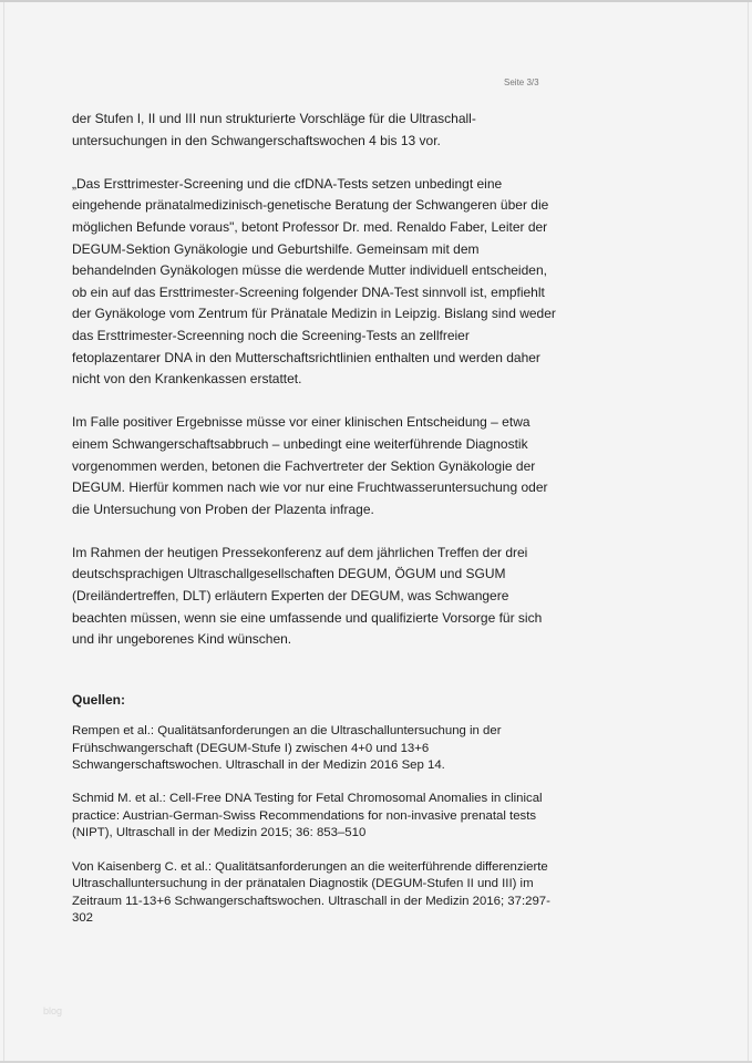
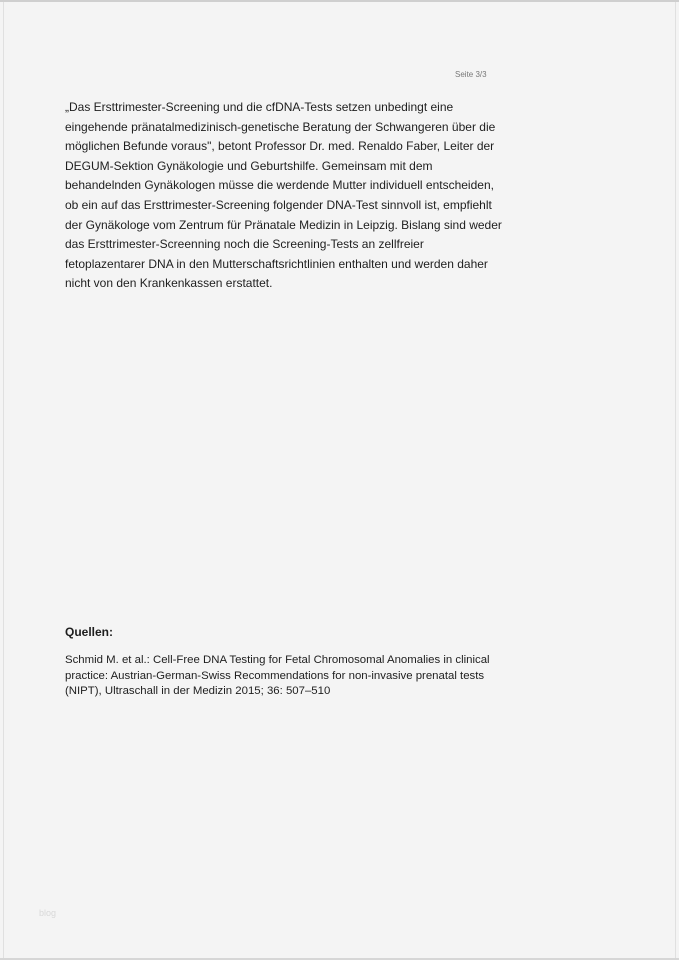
  Seite 3/3
- der Stufen I, II und III nun strukturierte Vorschläge für die Ultraschall­untersuchungen in den Schwangerschaftswochen 4 bis 13 vor.
  „Das Ersttrimester-Screening und die cfDNA-Tests setzen unbedingt eine eingehende pränatalmedizinisch-genetische Beratung der Schwangeren über die möglichen Befunde voraus", betont Professor Dr. med. Renaldo Faber, Leiter der DEGUM-Sektion Gynäkologie und Geburtshilfe. Gemeinsam mit dem behandelnden Gynäkologen müsse die werdende Mutter individuell entscheiden, ob ein auf das Ersttrimester-Screening folgender DNA-Test sinnvoll ist, empfiehlt der Gynäkologe vom Zentrum für Pränatale Medizin in Leipzig. Bislang sind weder das Ersttrimester-Screenning noch die Screening-Tests an zellfreier fetoplazentarer DNA in den Mutterschaftsrichtlinien enthalten und werden daher nicht von den Krankenkassen erstattet.
- Im Falle positiver Ergebnisse müsse vor einer klinischen Entscheidung – etwa einem Schwangerschaftsabbruch – unbedingt eine weiterführende Diagnostik vorgenom­men werden, betonen die Fachvertreter der Sektion Gynäkologie der DEGUM. Hierfür kommen nach wie vor nur eine Fruchtwasseruntersuchung oder die Untersuchung von Proben der Plazenta infrage.
- Im Rahmen der heutigen Pressekonferenz auf dem jährlichen Treffen der drei deutschsprachigen Ultraschallgesellschaften DEGUM, ÖGUM und SGUM (Dreiländertreffen, DLT) erläutern Experten der DEGUM, was Schwangere beachten müssen, wenn sie eine umfassende und qualifizierte Vorsorge für sich und ihr ungeborenes Kind wünschen.
  Quellen:
- Rempen et al.: Qualitätsanforderungen an die Ultraschalluntersuchung in der Frühschwangerschaft (DEGUM-Stufe I) zwischen 4+0 und 13+6 Schwangerschaftswochen. Ultraschall in der Medizin 2016 Sep 14.
- Schmid M. et al.: Cell-Free DNA Testing for Fetal Chromosomal Anomalies in clinical practice: Austrian-German-Swiss Recommendations for non-invasive prenatal tests (NIPT), Ultraschall in der Medizin 2015; 36: 853–510
+ Schmid M. et al.: Cell-Free DNA Testing for Fetal Chromosomal Anomalies in clinical practice: Austrian-German-Swiss Recommendations for non-invasive prenatal tests (NIPT), Ultraschall in der Medizin 2015; 36: 507–510
- Von Kaisenberg C. et al.: Qualitätsanforderungen an die weiterführende differenzierte Ultraschalluntersuchung in der pränatalen Diagnostik (DEGUM-Stufen II und III) im Zeitraum 11-13+6 Schwangerschaftswochen. Ultraschall in der Medizin 2016; 37:297-302
